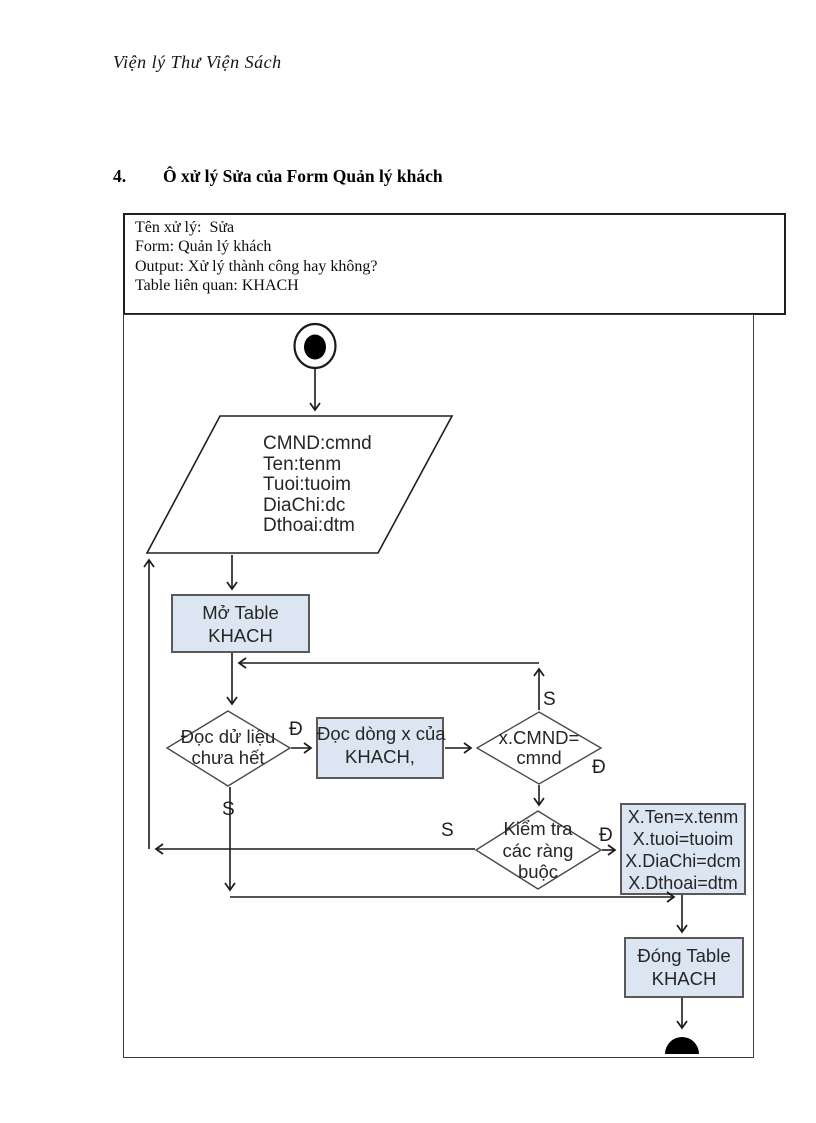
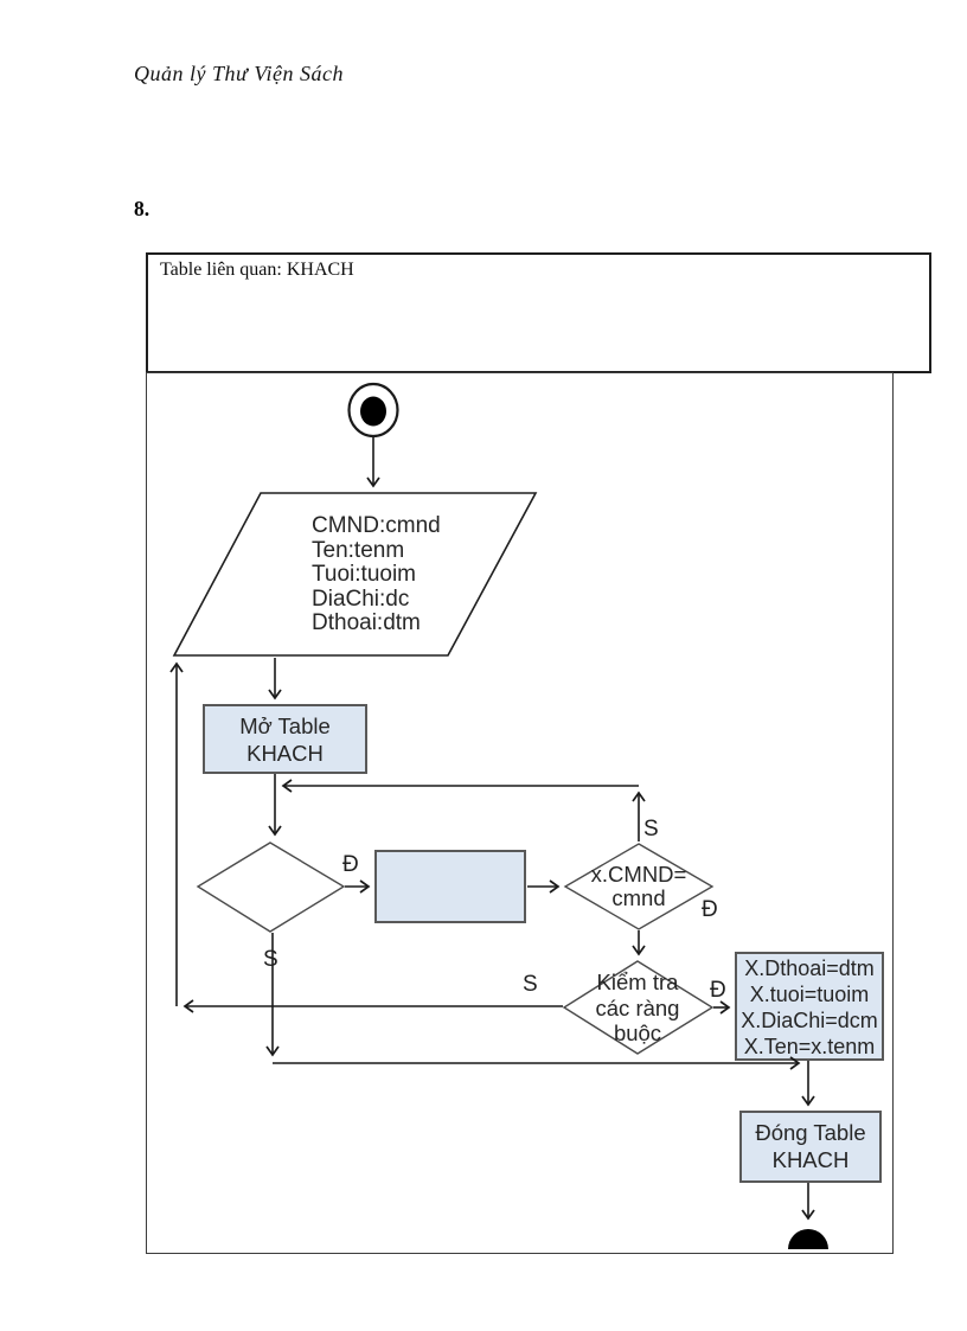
- Viện lý Thư Viện Sách
+ Quản lý Thư Viện Sách
- 4.
+ 8.
- Ô xử lý Sửa của Form Quản lý khách
- Tên xử lý: Sửa
- Form: Quản lý khách
- Output: Xử lý thành công hay không?
  Table liên quan: KHACH
  CMND:cmnd
  Ten:tenm
  Tuoi:tuoim
  DiaChi:dc
  Dthoai:dtm
  Mở Table
  KHACH
- Đọc dử liệu
- chưa hết
- Đọc dòng x của
- KHACH,
  x.CMND=
  cmnd
  Kiểm tra
  các ràng
  buộc
- X.Ten=x.tenm
+ X.Dthoai=dtm
  X.tuoi=tuoim
  X.DiaChi=dcm
- X.Dthoai=dtm
+ X.Ten=x.tenm
  Đóng Table
  KHACH
  Đ
  S
  Đ
  S
  S
  Đ
